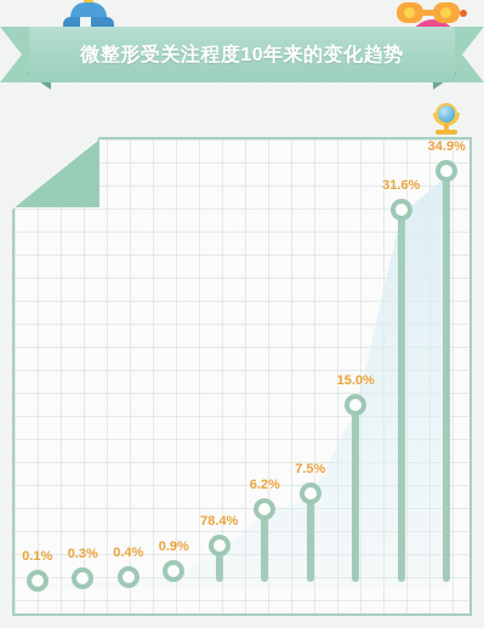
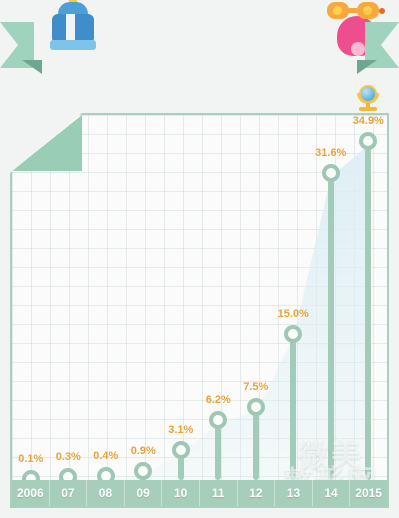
- 微整形受关注程度10年来的变化趋势
  0.1%
  0.3%
  0.4%
  0.9%
- 78.4%
+ 3.1%
  6.2%
  7.5%
  15.0%
  31.6%
  34.9%
+ 微美
+ 2006
+ 07
+ 08
+ 09
+ 10
+ 11
+ 12
+ 13
+ 14
+ 2015
